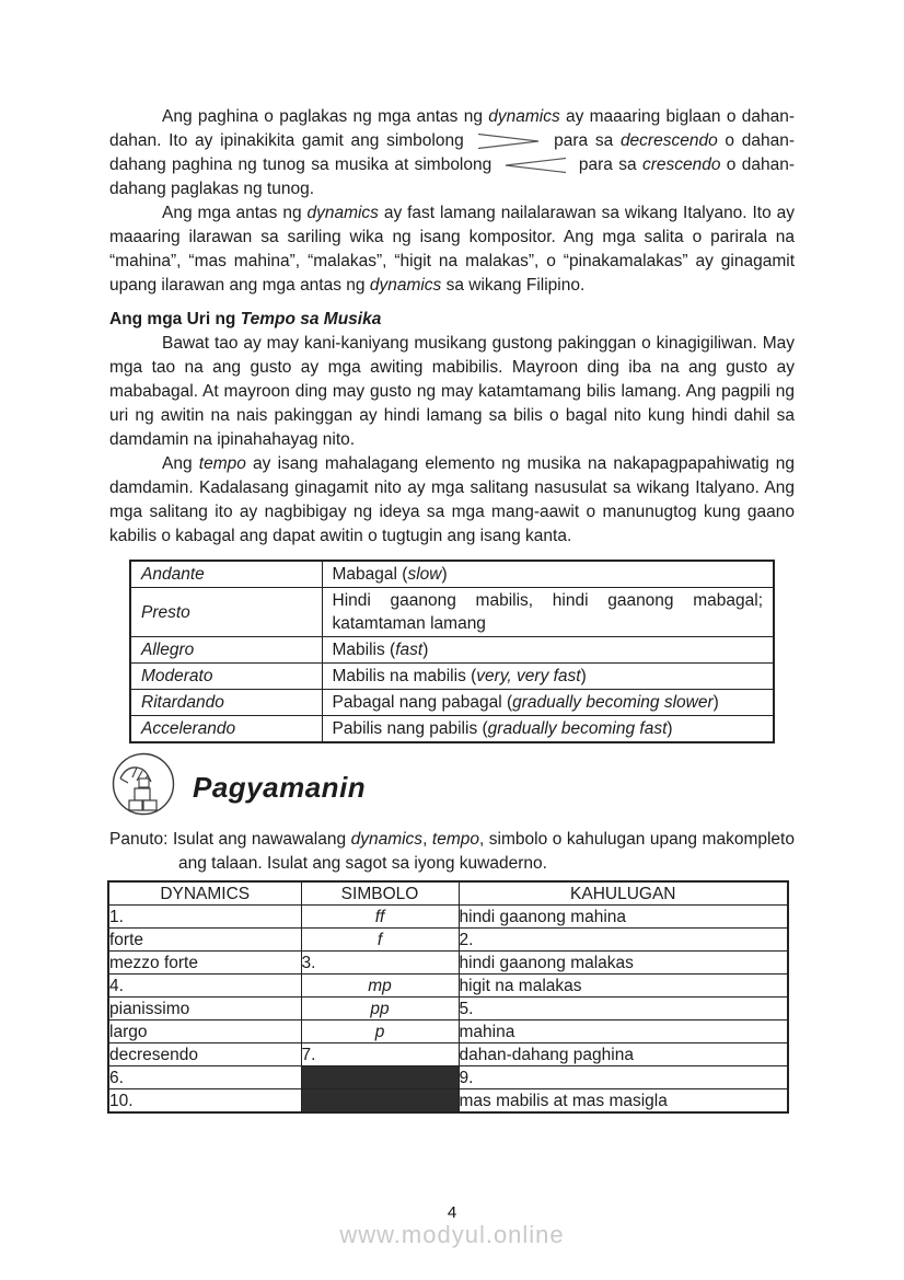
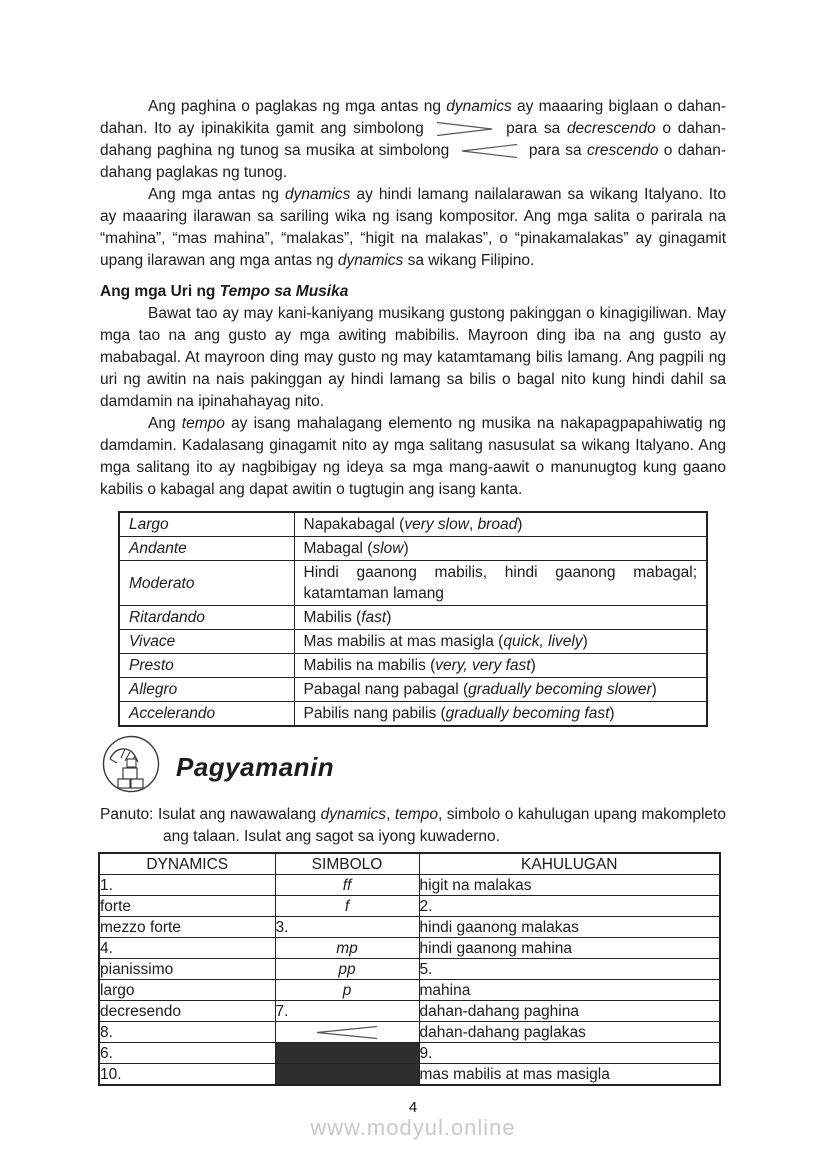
  Ang paghina o paglakas ng mga antas ng dynamics ay maaaring biglaan o dahan-dahan. Ito ay ipinakikita gamit ang simbolong para sa decrescendo o dahan-dahang paghina ng tunog sa musika at simbolong para sa crescendo o dahan-dahang paglakas ng tunog.
- Ang mga antas ng dynamics ay fast lamang nailalarawan sa wikang Italyano. Ito ay maaaring ilarawan sa sariling wika ng isang kompositor. Ang mga salita o parirala na “mahina”, “mas mahina”, “malakas”, “higit na malakas”, o “pinakamalakas” ay ginagamit upang ilarawan ang mga antas ng dynamics sa wikang Filipino.
+ Ang mga antas ng dynamics ay hindi lamang nailalarawan sa wikang Italyano. Ito ay maaaring ilarawan sa sariling wika ng isang kompositor. Ang mga salita o parirala na “mahina”, “mas mahina”, “malakas”, “higit na malakas”, o “pinakamalakas” ay ginagamit upang ilarawan ang mga antas ng dynamics sa wikang Filipino.
  Ang mga Uri ng Tempo sa Musika
  Bawat tao ay may kani-kaniyang musikang gustong pakinggan o kinagigiliwan. May mga tao na ang gusto ay mga awiting mabibilis. Mayroon ding iba na ang gusto ay mababagal. At mayroon ding may gusto ng may katamtamang bilis lamang. Ang pagpili ng uri ng awitin na nais pakinggan ay hindi lamang sa bilis o bagal nito kung hindi dahil sa damdamin na ipinahahayag nito.
  Ang tempo ay isang mahalagang elemento ng musika na nakapagpapahiwatig ng damdamin. Kadalasang ginagamit nito ay mga salitang nasusulat sa wikang Italyano. Ang mga salitang ito ay nagbibigay ng ideya sa mga mang-aawit o manunugtog kung gaano kabilis o kabagal ang dapat awitin o tugtugin ang isang kanta.
+ Largo	Napakabagal (very slow, broad)
  Andante	Mabagal (slow)
- Presto	Hindi gaanong mabilis, hindi gaanong mabagal; katamtaman lamang
+ Moderato	Hindi gaanong mabilis, hindi gaanong mabagal; katamtaman lamang
- Allegro	Mabilis (fast)
+ Ritardando	Mabilis (fast)
+ Vivace	Mas mabilis at mas masigla (quick, lively)
- Moderato	Mabilis na mabilis (very, very fast)
+ Presto	Mabilis na mabilis (very, very fast)
- Ritardando	Pabagal nang pabagal (gradually becoming slower)
+ Allegro	Pabagal nang pabagal (gradually becoming slower)
  Accelerando	Pabilis nang pabilis (gradually becoming fast)
  Pagyamanin
  Panuto: Isulat ang nawawalang dynamics, tempo, simbolo o kahulugan upang makompleto ang talaan. Isulat ang sagot sa iyong kuwaderno.
  DYNAMICS	SIMBOLO	KAHULUGAN
- 1.	ff	hindi gaanong mahina
+ 1.	ff	higit na malakas
  forte	f	2.
  mezzo forte	3.	hindi gaanong malakas
- 4.	mp	higit na malakas
+ 4.	mp	hindi gaanong mahina
  pianissimo	pp	5.
  largo	p	mahina
  decresendo	7.	dahan-dahang paghina
+ 8.		dahan-dahang paglakas
  6.		9.
  10.		mas mabilis at mas masigla
  4
  www.modyul.online
